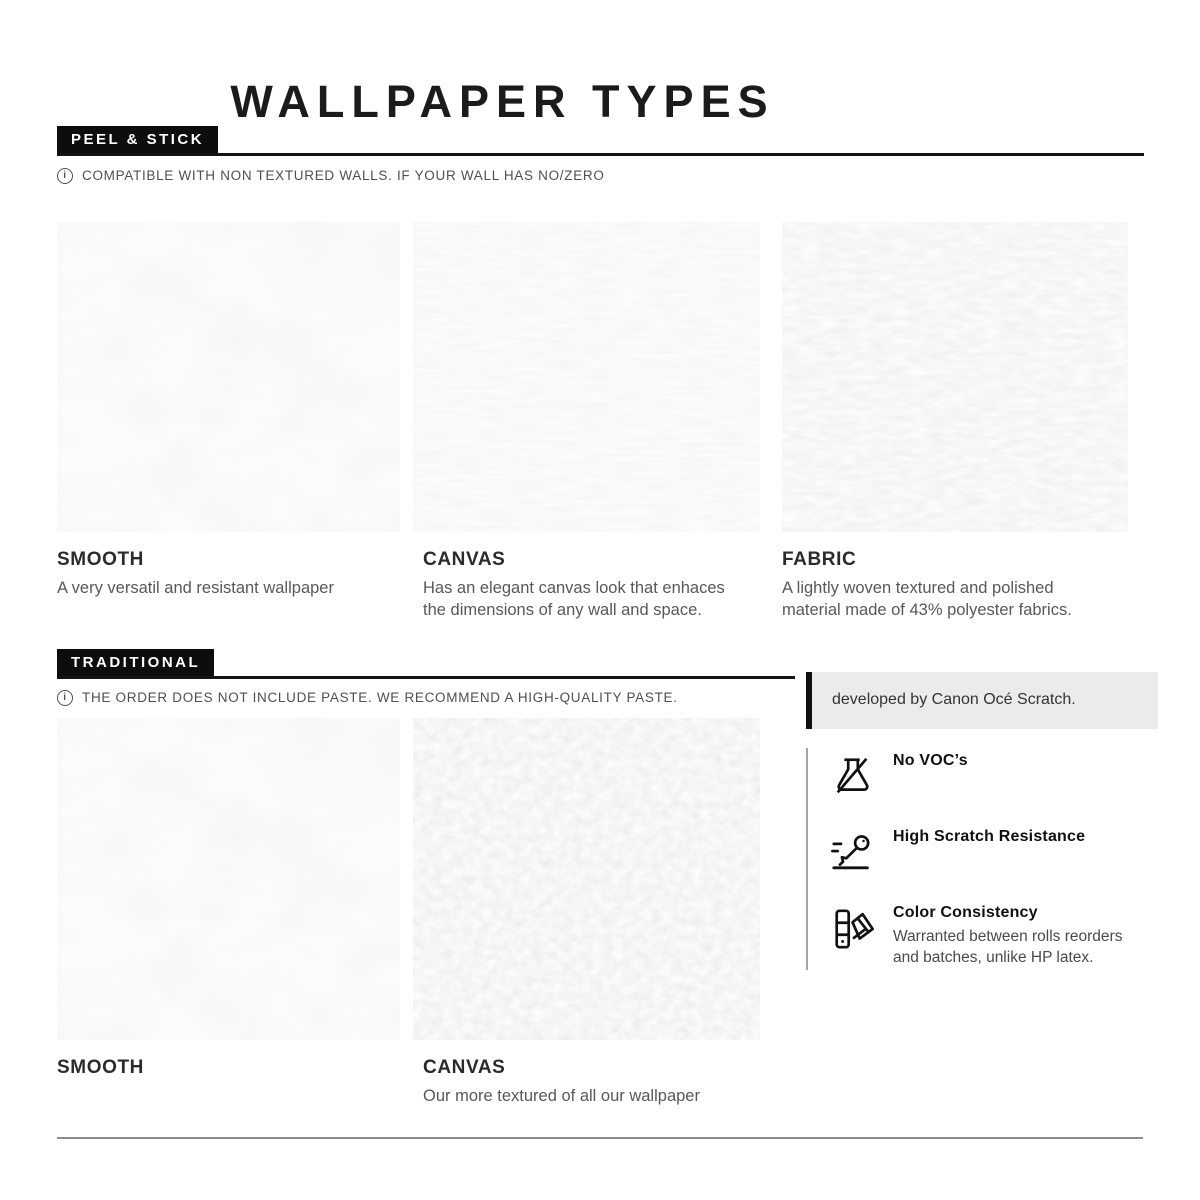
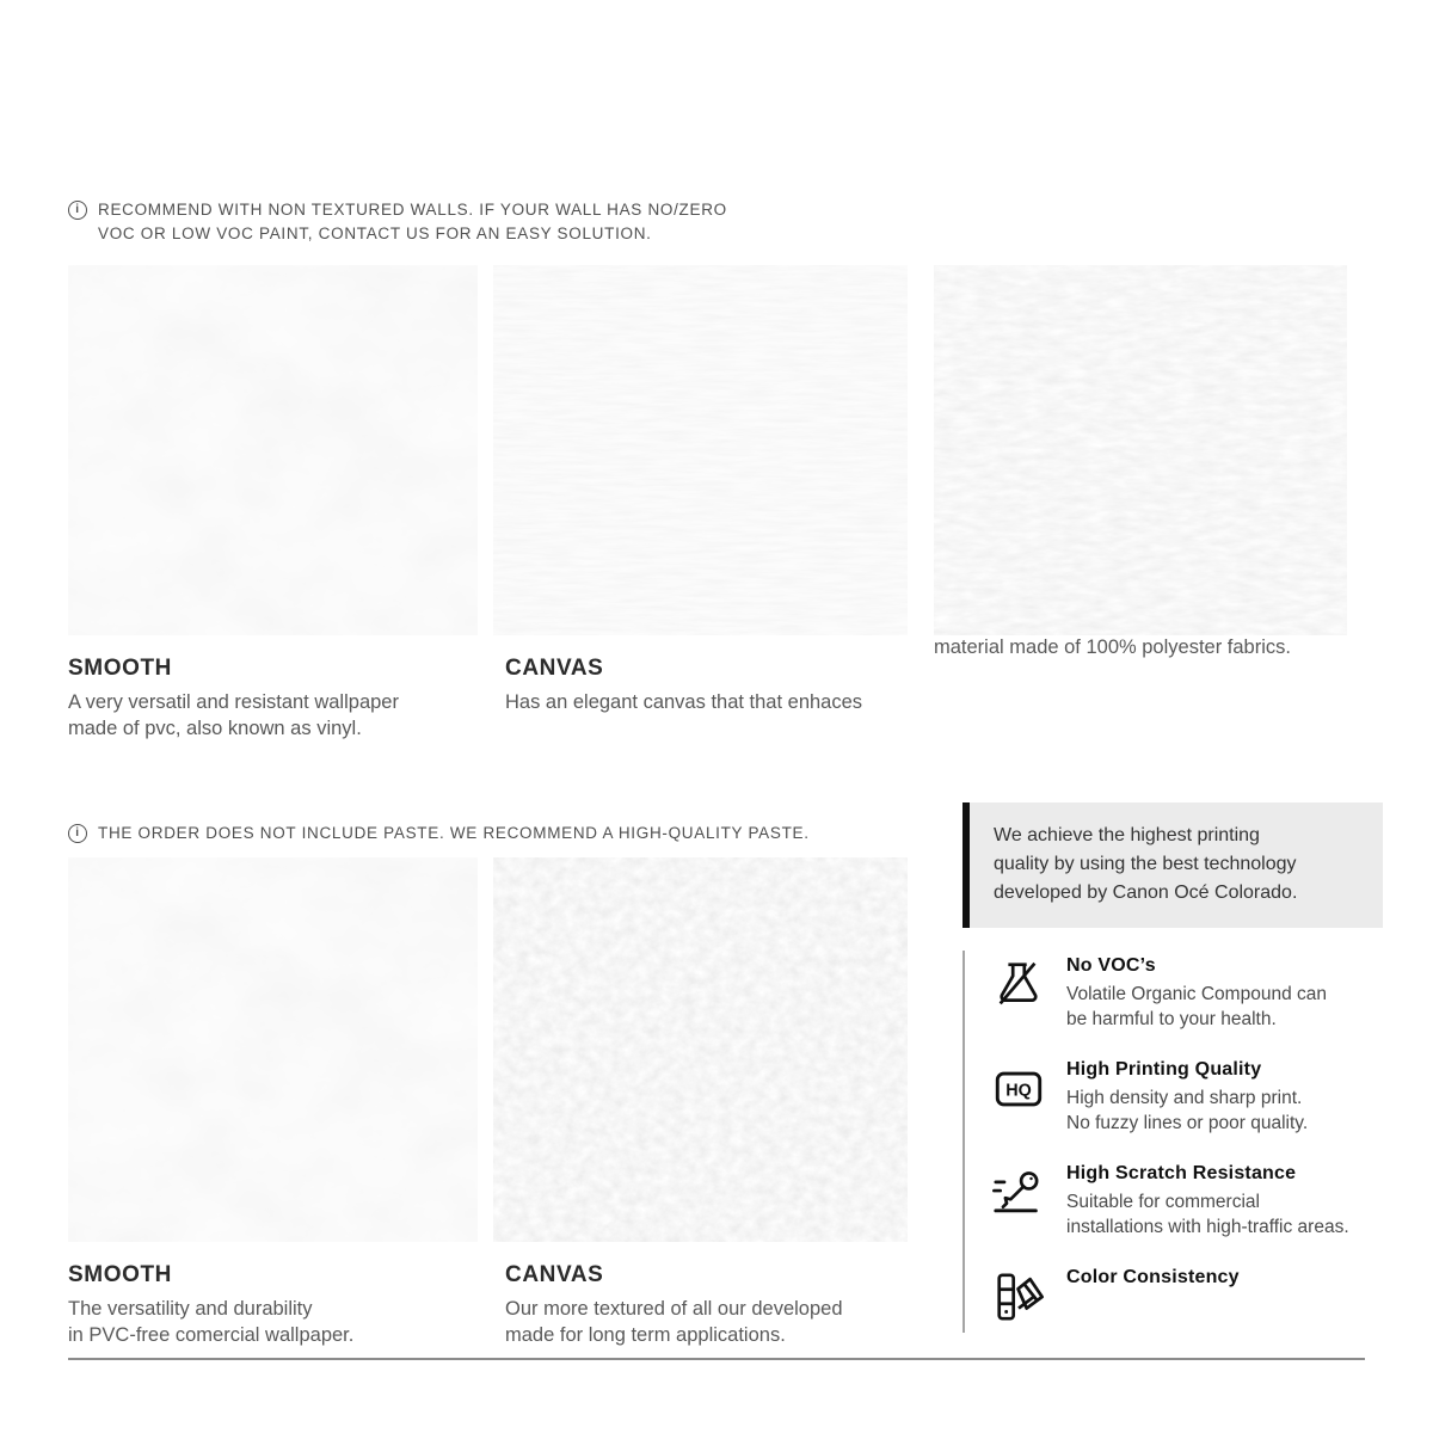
- WALLPAPER TYPES
- PEEL & STICK
  i
- COMPATIBLE WITH NON TEXTURED WALLS. IF YOUR WALL HAS NO/ZERO
+ RECOMMEND WITH NON TEXTURED WALLS. IF YOUR WALL HAS NO/ZERO
+ VOC OR LOW VOC PAINT, CONTACT US FOR AN EASY SOLUTION.
  SMOOTH
  A very versatil and resistant wallpaper
+ made of pvc, also known as vinyl.
  CANVAS
- Has an elegant canvas look that enhaces
+ Has an elegant canvas that that enhaces
- the dimensions of any wall and space.
- FABRIC
- A lightly woven textured and polished
- material made of 43% polyester fabrics.
+ material made of 100% polyester fabrics.
- TRADITIONAL
  i
  THE ORDER DOES NOT INCLUDE PASTE. WE RECOMMEND A HIGH-QUALITY PASTE.
  SMOOTH
+ The versatility and durability
+ in PVC-free comercial wallpaper.
  CANVAS
- Our more textured of all our wallpaper
+ Our more textured of all our developed
+ made for long term applications.
+ We achieve the highest printing
+ quality by using the best technology
- developed by Canon Océ Scratch.
+ developed by Canon Océ Colorado.
  No VOC’s
+ Volatile Organic Compound can
+ be harmful to your health.
+ HQ
+ High Printing Quality
+ High density and sharp print.
+ No fuzzy lines or poor quality.
  High Scratch Resistance
+ Suitable for commercial
+ installations with high-traffic areas.
  Color Consistency
- Warranted between rolls reorders
- and batches, unlike HP latex.
